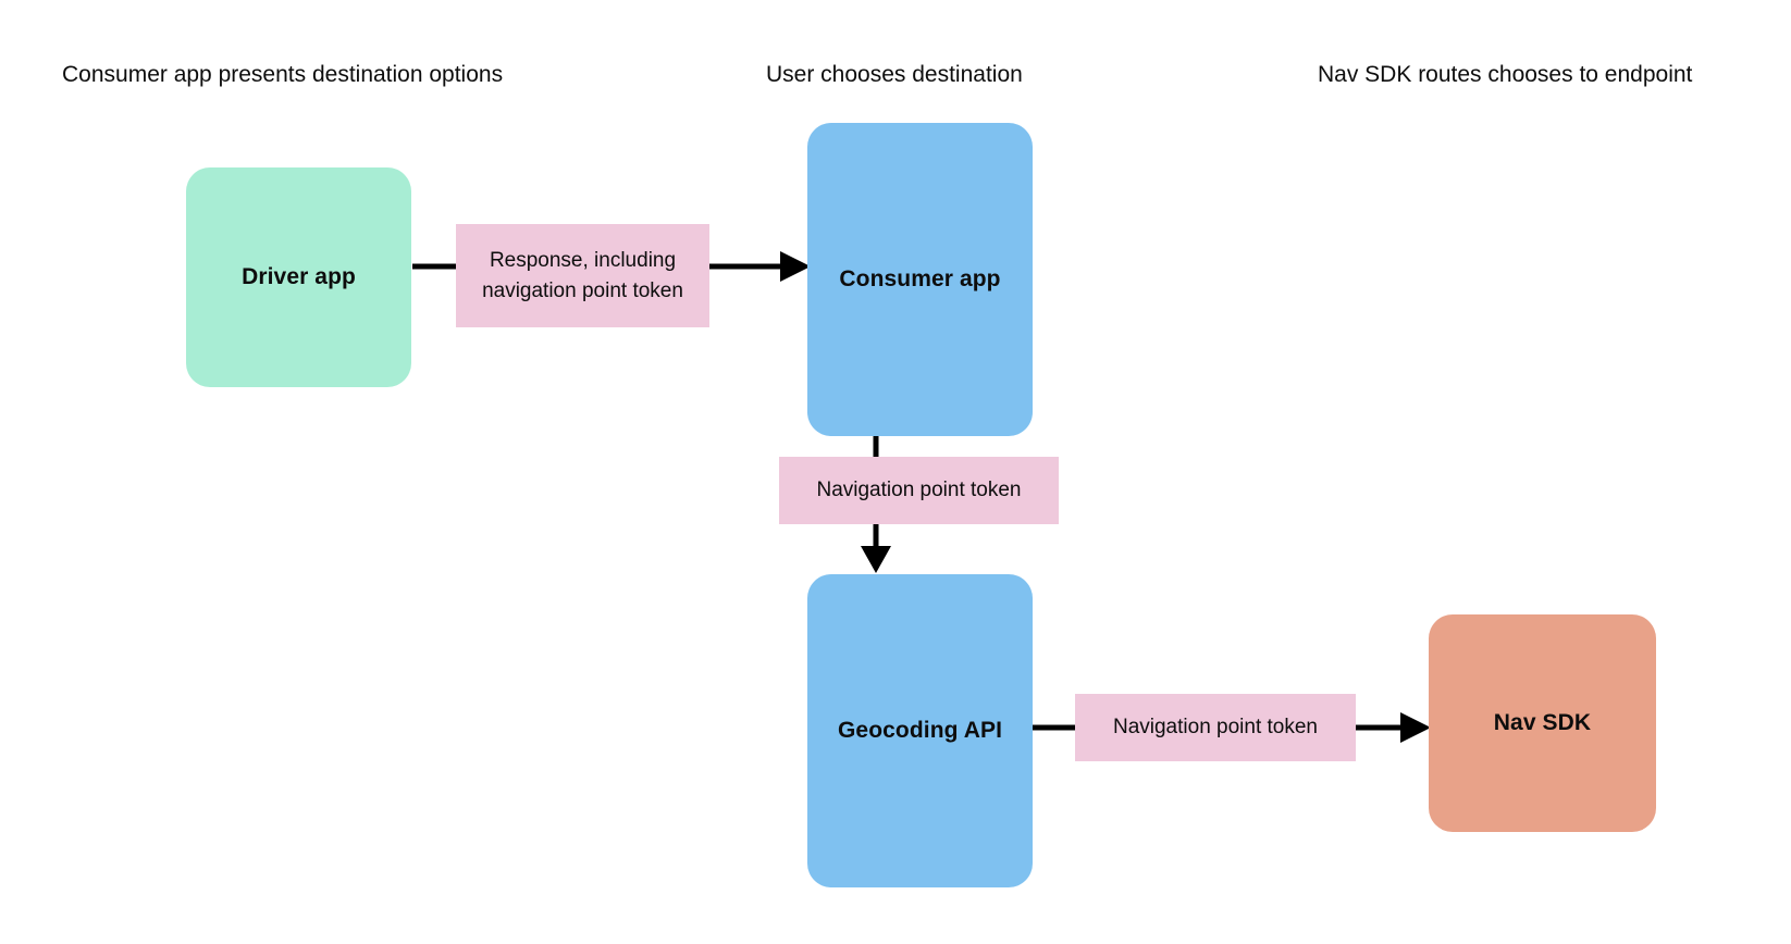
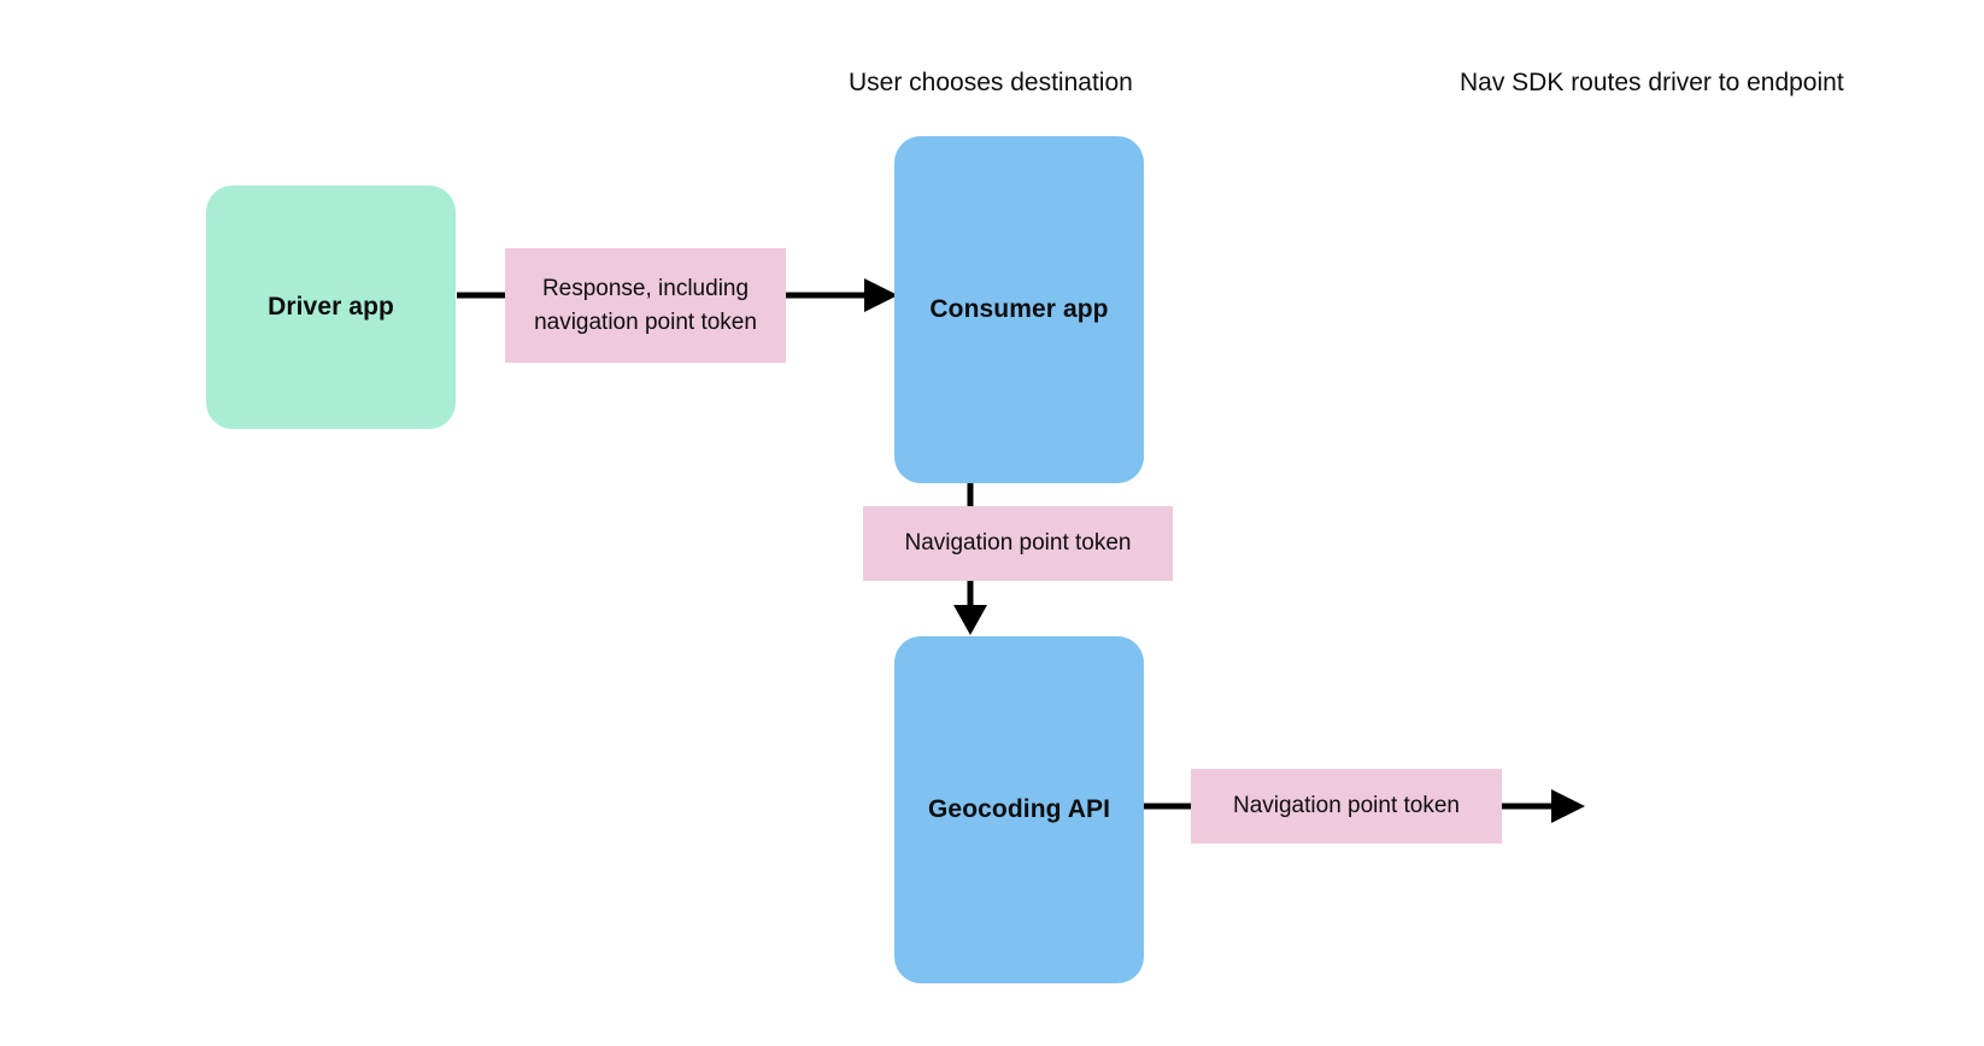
- Consumer app presents destination options
  User chooses destination
- Nav SDK routes chooses to endpoint
+ Nav SDK routes driver to endpoint
  Driver app
  Consumer app
  Geocoding API
- Nav SDK
  Response, including navigation point token
  Navigation point token
  Navigation point token
